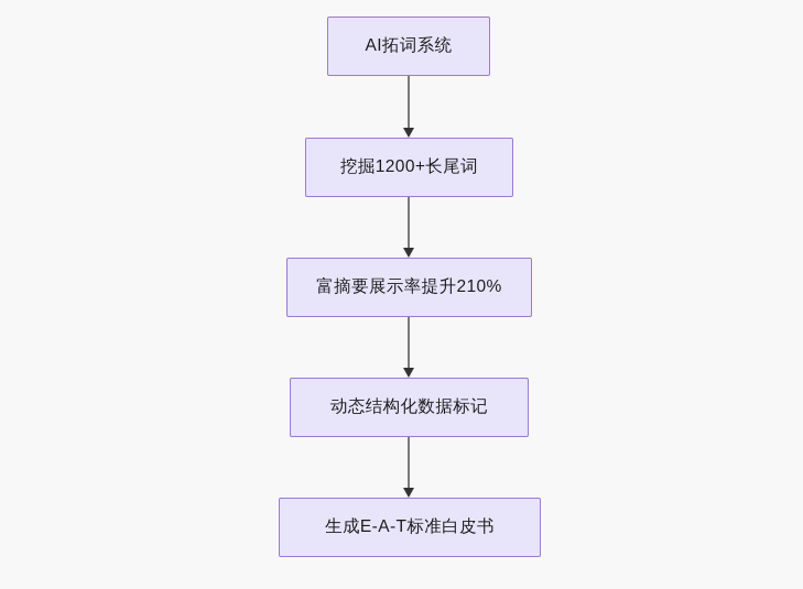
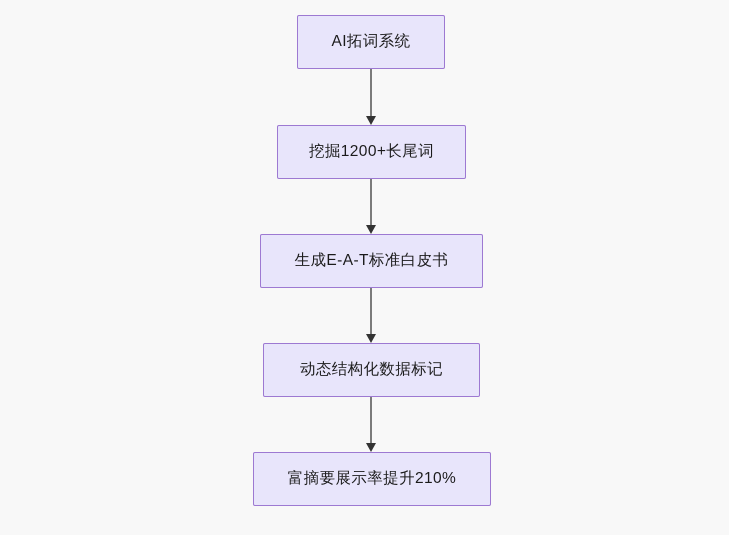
  AI拓词系统
  挖掘1200+长尾词
- 富摘要展示率提升210%
+ 生成E-A-T标准白皮书
  动态结构化数据标记
- 生成E-A-T标准白皮书
+ 富摘要展示率提升210%
